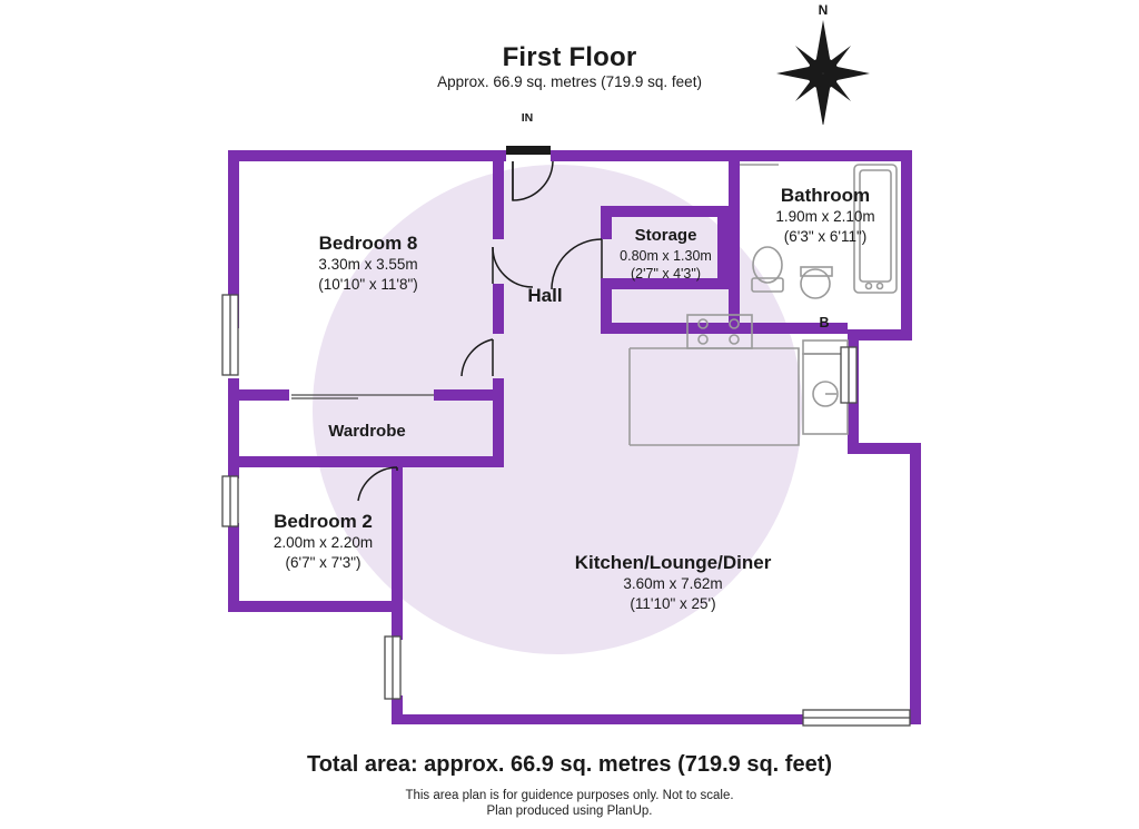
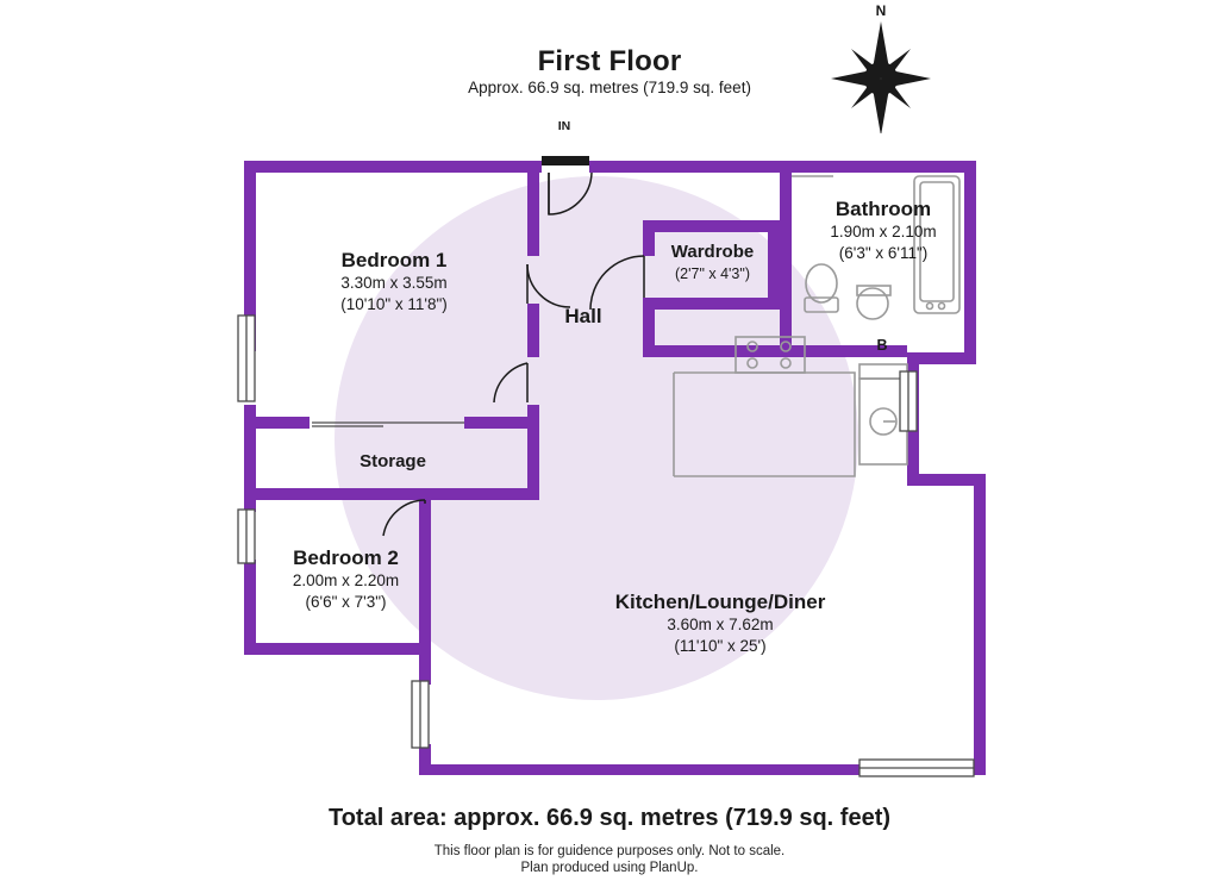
  First Floor
  Approx. 66.9 sq. metres (719.9 sq. feet)
  N
- Bedroom 8
+ Bedroom 1
  3.30m x 3.55m
  (10'10" x 11'8")
  Bathroom
  1.90m x 2.10m
  (6'3" x 6'11")
- Storage
+ Wardrobe
- 0.80m x 1.30m
  (2'7" x 4'3")
  Hall
- Wardrobe
+ Storage
  Bedroom 2
  2.00m x 2.20m
- (6'7" x 7'3")
+ (6'6" x 7'3")
  Kitchen/Lounge/Diner
  3.60m x 7.62m
  (11'10" x 25')
  IN
  B
  Total area: approx. 66.9 sq. metres (719.9 sq. feet)
- This area plan is for guidence purposes only. Not to scale.
+ This floor plan is for guidence purposes only. Not to scale.
  Plan produced using PlanUp.
